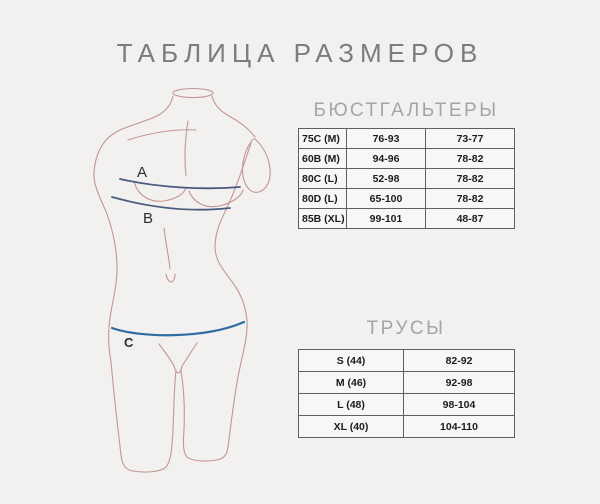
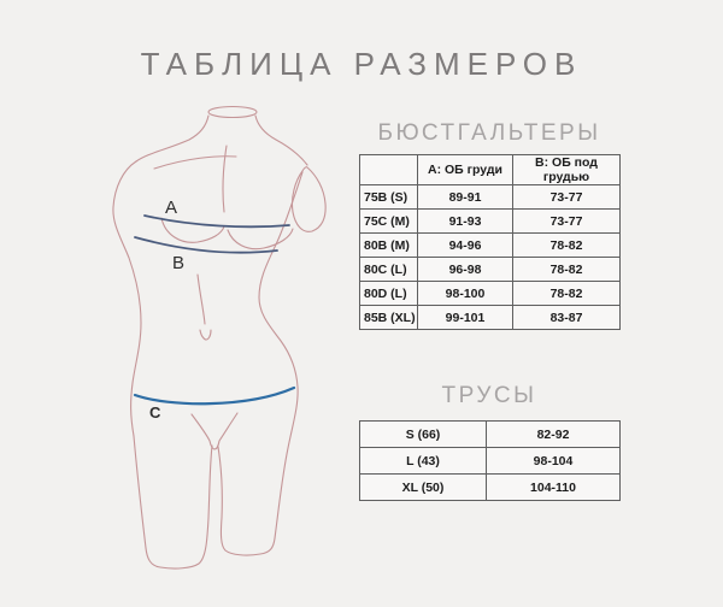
  ТАБЛИЦА РАЗМЕРОВ
  A
  B
  C
  БЮСТГАЛЬТЕРЫ
+ 	А: ОБ груди	В: ОБ под грудью
+ 75B (S)	89-91	73-77
- 75C (M)	76-93	73-77
+ 75C (M)	91-93	73-77
- 60B (M)	94-96	78-82
+ 80B (M)	94-96	78-82
- 80C (L)	52-98	78-82
+ 80C (L)	96-98	78-82
- 80D (L)	65-100	78-82
+ 80D (L)	98-100	78-82
- 85B (XL)	99-101	48-87
+ 85B (XL)	99-101	83-87
  ТРУСЫ
- S (44)	82-92
+ S (66)	82-92
- M (46)	92-98
- L (48)	98-104
+ L (43)	98-104
- XL (40)	104-110
+ XL (50)	104-110
